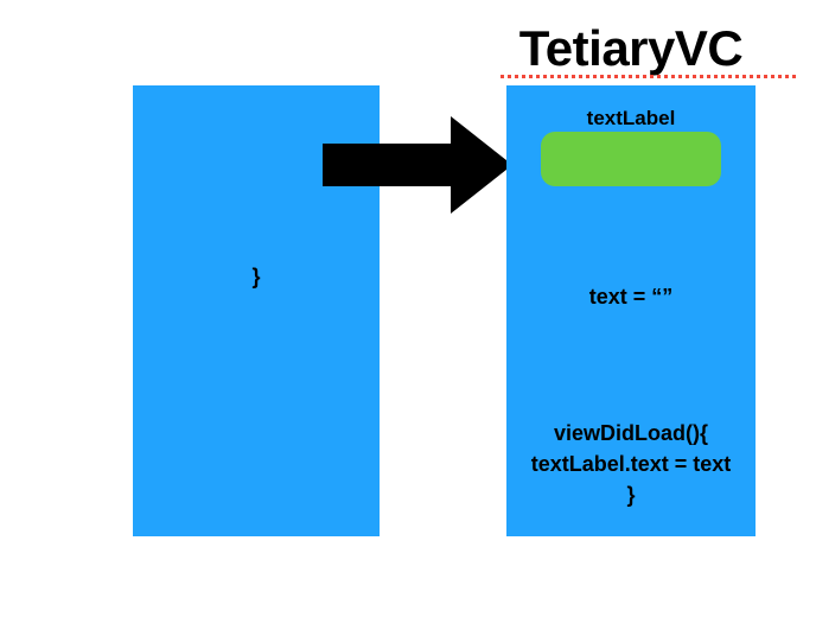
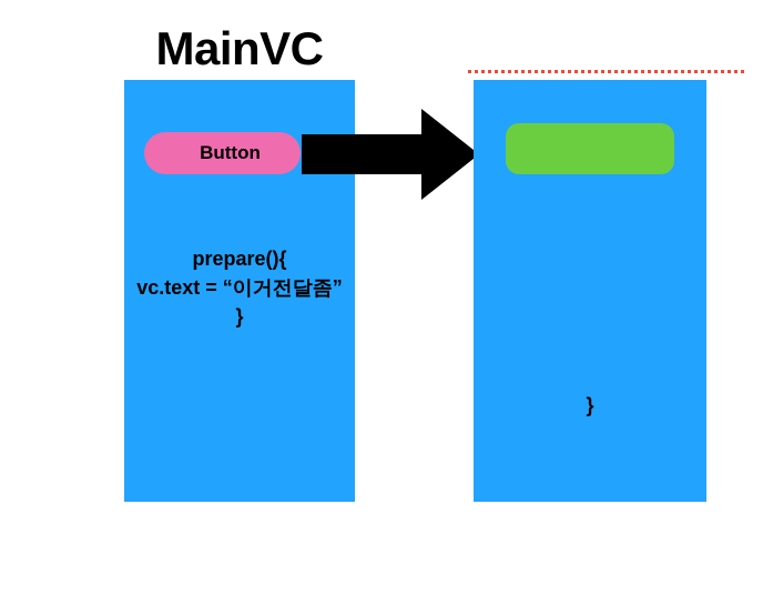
+ MainVC
+ Button
+ prepare(){
+ vc.text = “이거전달좀”
  }
- TetiaryVC
- textLabel
- text = “”
- viewDidLoad(){
- textLabel.text = text
  }
